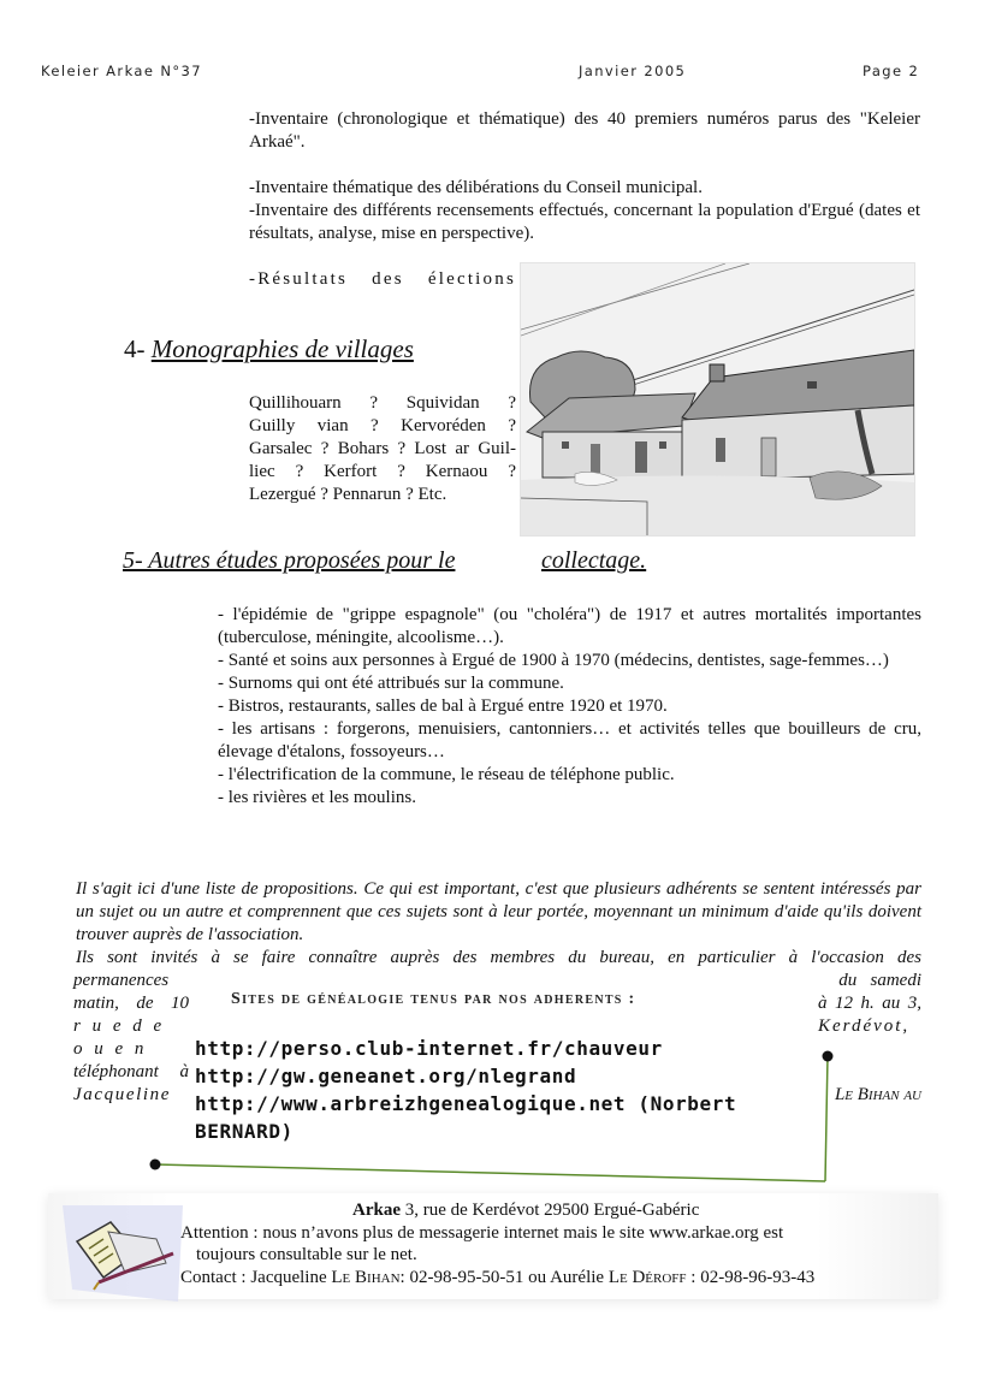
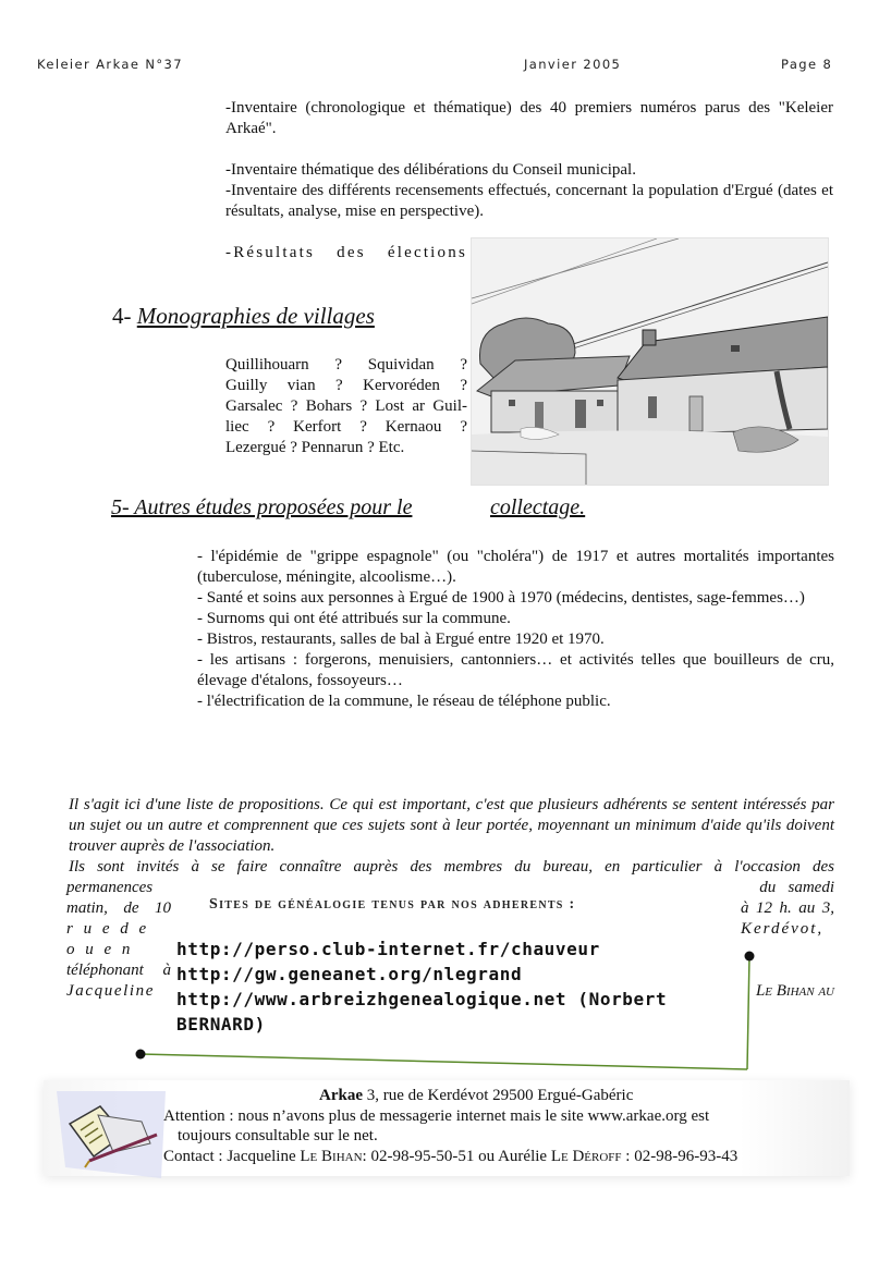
  Keleier Arkae N°37
  Janvier 2005
- Page 2
+ Page 8
  -Inventaire (chronologique et thématique) des 40 premiers numéros parus des "Keleier Arkaé".
  -Inventaire thématique des délibérations du Conseil municipal.
  -Inventaire des différents recensements effectués, concernant la population d'Ergué (dates et résultats, analyse, mise en perspective).
  -Résultats des élections
  4- Monographies de villages
  Quillihouarn ? Squividan ?
  Guilly vian ? Kervoréden ?
  Garsalec ? Bohars ? Lost ar Guil-
  liec ? Kerfort ? Kernaou ?
  Lezergué ? Pennarun ? Etc.
  5- Autres études proposées pour le
  collectage.
  - l'épidémie de "grippe espagnole" (ou "choléra") de 1917 et autres mortalités importantes (tuberculose, méningite, alcoolisme…).
  - Santé et soins aux personnes à Ergué de 1900 à 1970 (médecins, dentistes, sage-femmes…)
  - Surnoms qui ont été attribués sur la commune.
  - Bistros, restaurants, salles de bal à Ergué entre 1920 et 1970.
  - les artisans : forgerons, menuisiers, cantonniers… et activités telles que bouilleurs de cru, élevage d'étalons, fossoyeurs…
  - l'électrification de la commune, le réseau de téléphone public.
- - les rivières et les moulins.
  Il s'agit ici d'une liste de propositions. Ce qui est important, c'est que plusieurs adhérents se sentent intéressés par un sujet ou un autre et comprennent que ces sujets sont à leur portée, moyennant un minimum d'aide qu'ils doivent trouver auprès de l'association.
  Ils sont invités à se faire connaître auprès des membres du bureau, en particulier à l'occasion des
  permanences
  matin, de 10
  r u e d e
  o u e n
  téléphonant à
  Jacqueline
  du samedi
  à 12 h. au 3,
  Kerdévot,
  Le Bihan au
  Sites de généalogie tenus par nos adherents :
  http://perso.club-internet.fr/chauveur
  http://gw.geneanet.org/nlegrand
  http://www.arbreizhgenealogique.net (Norbert
  BERNARD)
  Arkae 3, rue de Kerdévot 29500 Ergué-Gabéric
  Attention : nous n’avons plus de messagerie internet mais le site www.arkae.org est
  toujours consultable sur le net.
  Contact : Jacqueline Le Bihan: 02-98-95-50-51 ou Aurélie Le Déroff : 02-98-96-93-43
